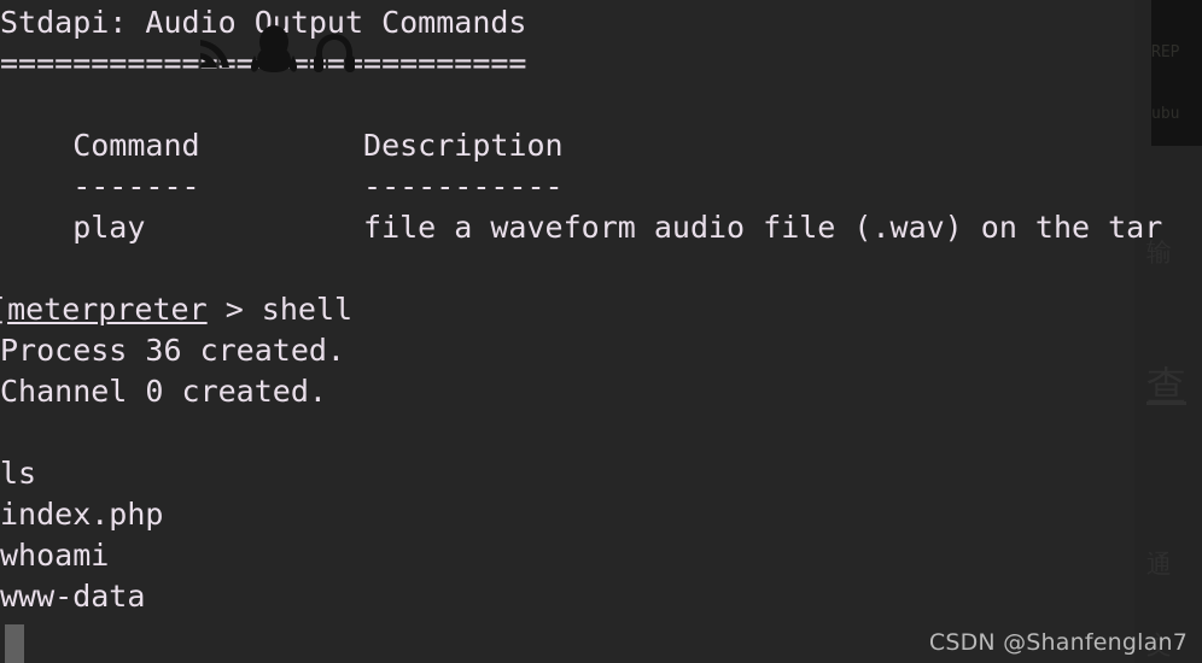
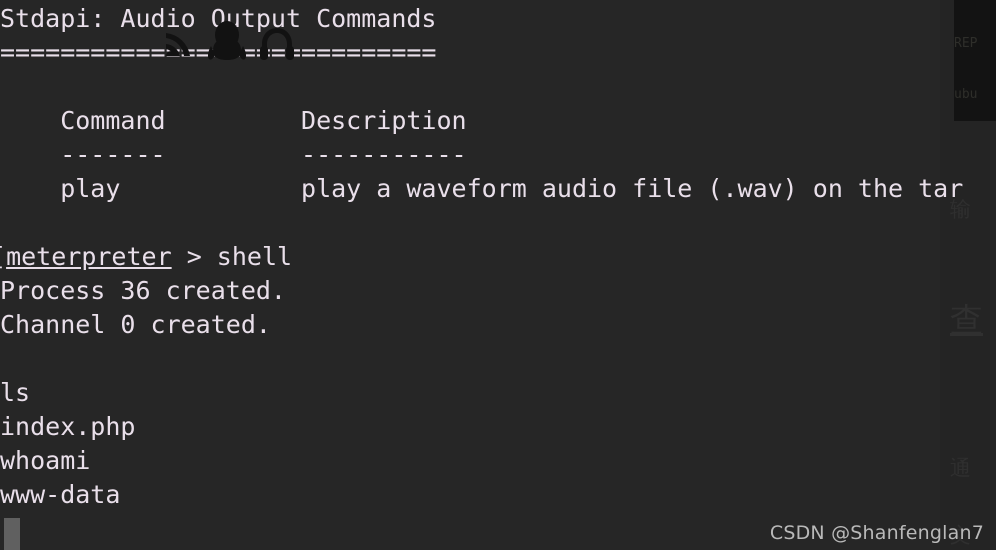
  REP
  ubu
  文
  Stdapi: Audio Output Commands
  =======================
  Command Description
  ------- -----------
- play file a waveform audio file (.wav) on the tar
+ play play a waveform audio file (.wav) on the tar
  meterpreter > shell
  Process 36 created.
  Channel 0 created.
  ls
  index.php
  whoami
  www-data
  CSDN @Shanfenglan7
